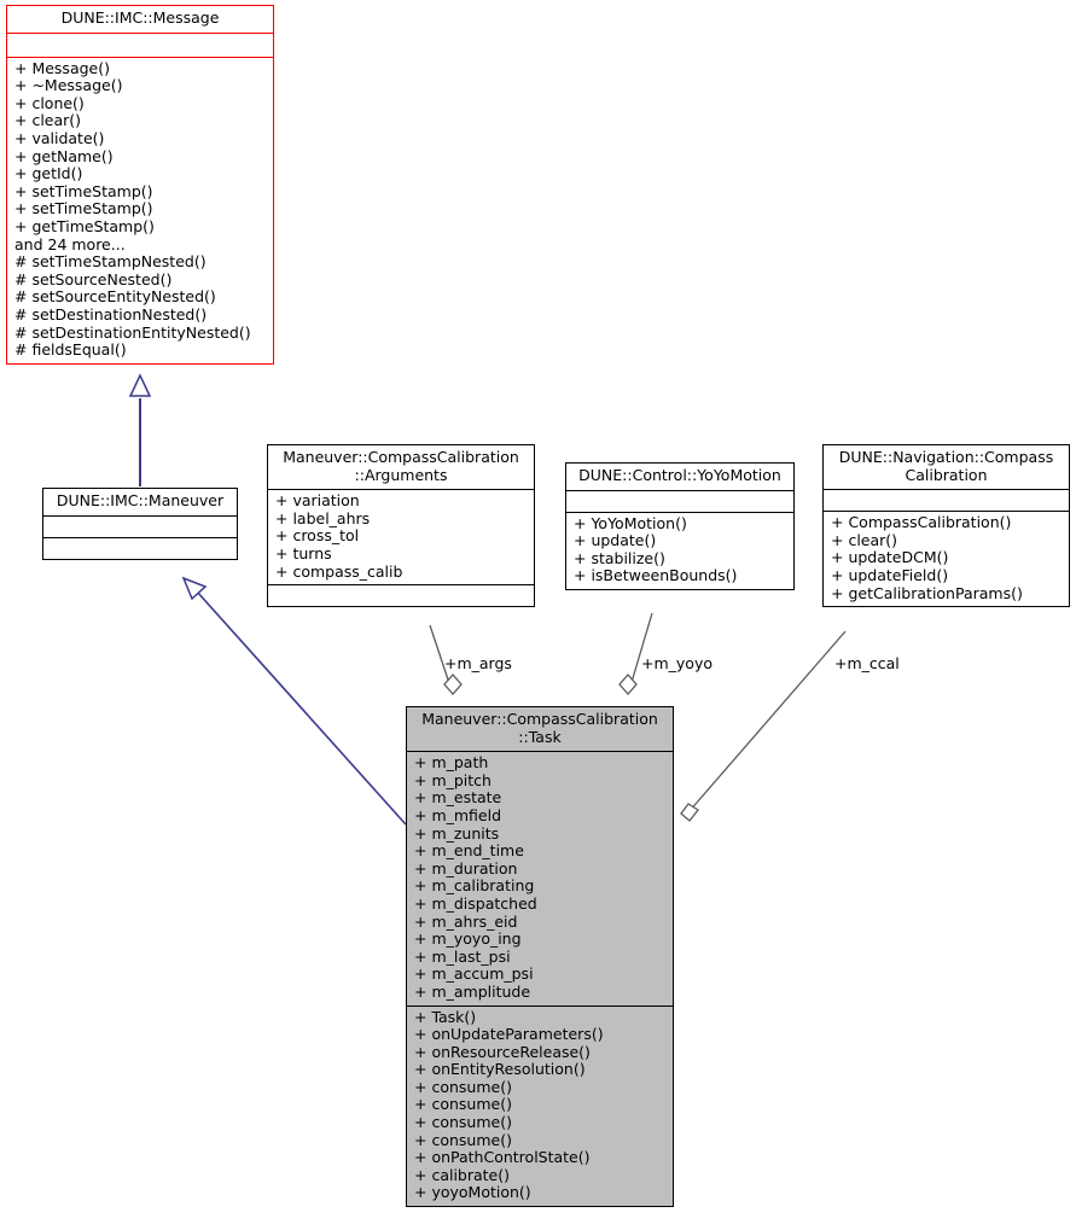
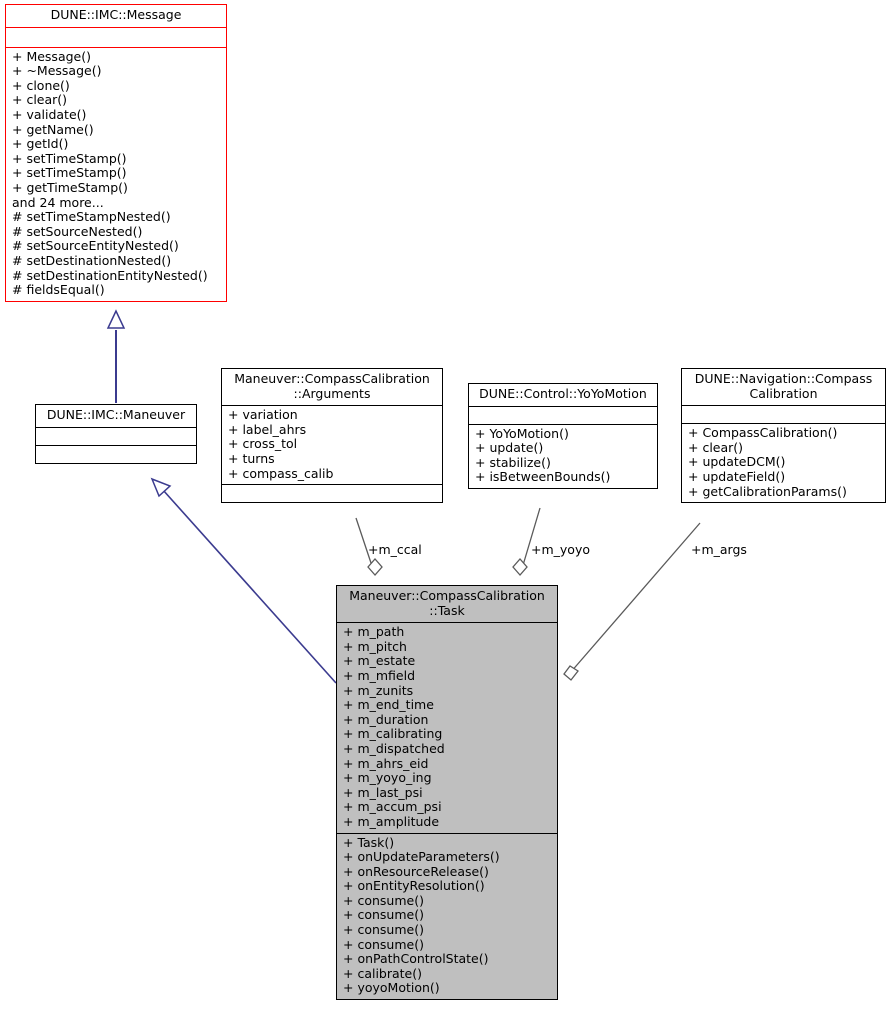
  DUNE::IMC::Message
  + Message()
  + ~Message()
  + clone()
  + clear()
  + validate()
  + getName()
  + getId()
  + setTimeStamp()
  + setTimeStamp()
  + getTimeStamp()
  and 24 more...
  # setTimeStampNested()
  # setSourceNested()
  # setSourceEntityNested()
  # setDestinationNested()
  # setDestinationEntityNested()
  # fieldsEqual()
  DUNE::IMC::Maneuver
  Maneuver::CompassCalibration
  ::Arguments
  + variation
  + label_ahrs
  + cross_tol
  + turns
  + compass_calib
  DUNE::Control::YoYoMotion
  + YoYoMotion()
  + update()
  + stabilize()
  + isBetweenBounds()
  DUNE::Navigation::Compass
  Calibration
  + CompassCalibration()
  + clear()
  + updateDCM()
  + updateField()
  + getCalibrationParams()
  Maneuver::CompassCalibration
  ::Task
  + m_path
  + m_pitch
  + m_estate
  + m_mfield
  + m_zunits
  + m_end_time
  + m_duration
  + m_calibrating
  + m_dispatched
  + m_ahrs_eid
  + m_yoyo_ing
  + m_last_psi
  + m_accum_psi
  + m_amplitude
  + Task()
  + onUpdateParameters()
  + onResourceRelease()
  + onEntityResolution()
  + consume()
  + consume()
  + consume()
  + consume()
  + onPathControlState()
  + calibrate()
  + yoyoMotion()
- +m_args
+ +m_ccal
  +m_yoyo
- +m_ccal
+ +m_args
